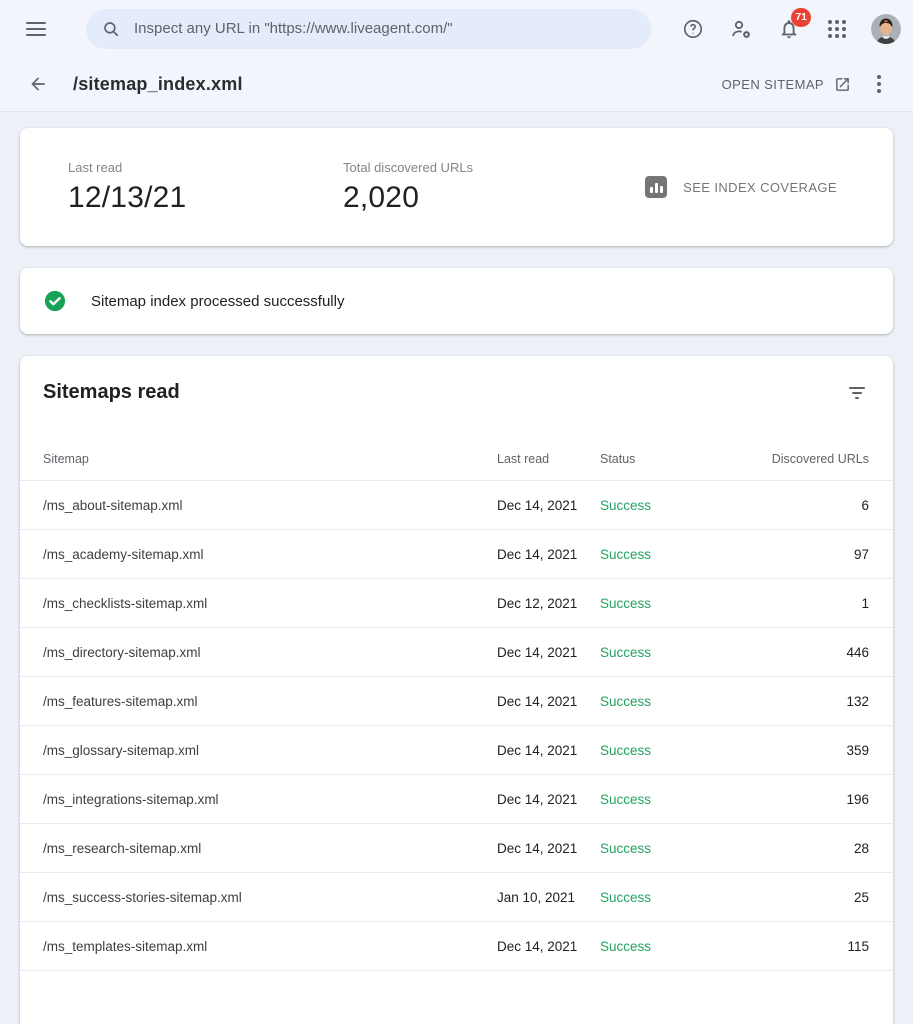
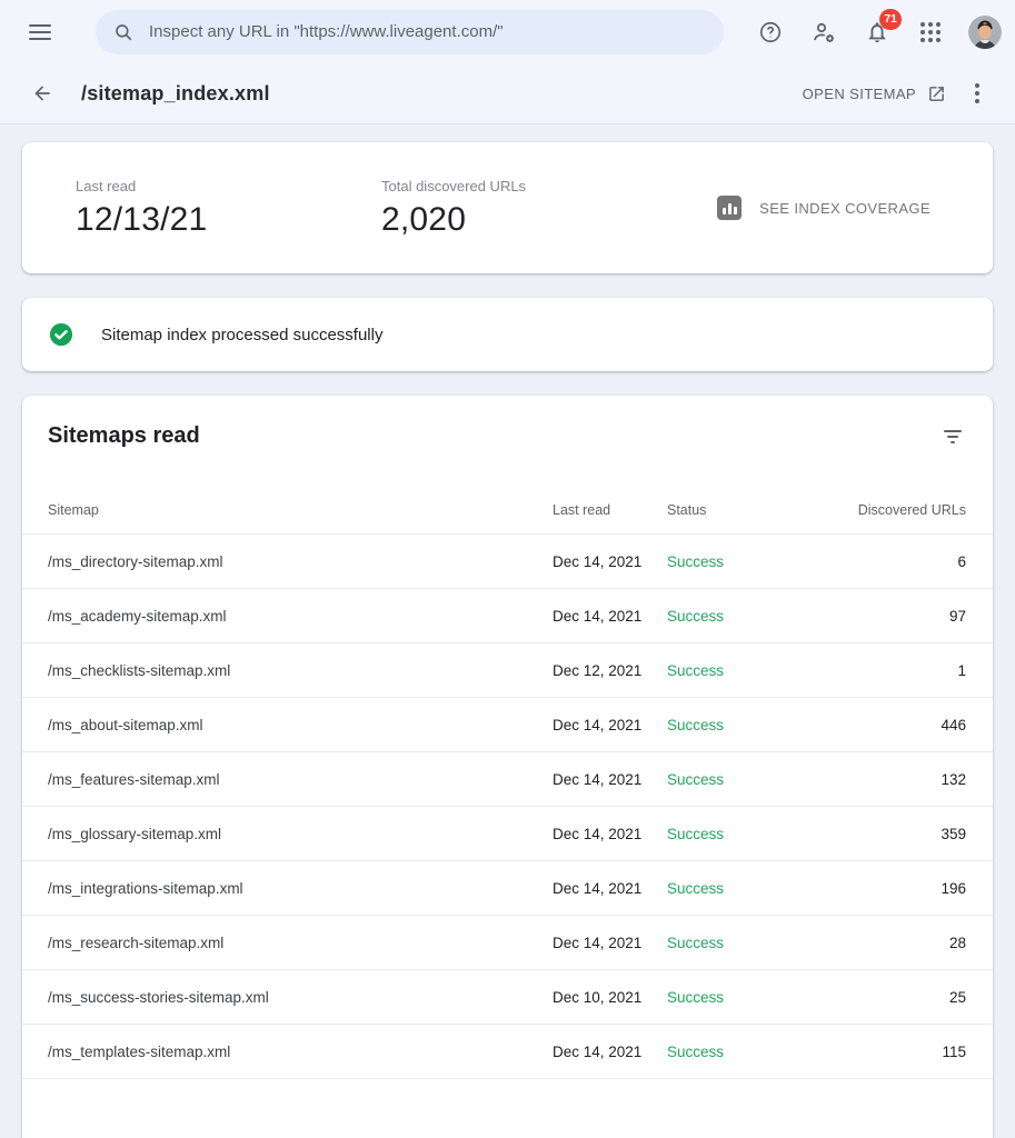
  Inspect any URL in "https://www.liveagent.com/"
  71
  /sitemap_index.xml
  OPEN SITEMAP
  Last read
  12/13/21
  Total discovered URLs
  2,020
  SEE INDEX COVERAGE
  Sitemap index processed successfully
  Sitemaps read
  Sitemap
  Last read
  Status
  Discovered URLs
- /ms_about-sitemap.xml
+ /ms_directory-sitemap.xml
  Dec 14, 2021
  Success
  6
  /ms_academy-sitemap.xml
  Dec 14, 2021
  Success
  97
  /ms_checklists-sitemap.xml
  Dec 12, 2021
  Success
  1
- /ms_directory-sitemap.xml
+ /ms_about-sitemap.xml
  Dec 14, 2021
  Success
  446
  /ms_features-sitemap.xml
  Dec 14, 2021
  Success
  132
  /ms_glossary-sitemap.xml
  Dec 14, 2021
  Success
  359
  /ms_integrations-sitemap.xml
  Dec 14, 2021
  Success
  196
  /ms_research-sitemap.xml
  Dec 14, 2021
  Success
  28
  /ms_success-stories-sitemap.xml
- Jan 10, 2021
+ Dec 10, 2021
  Success
  25
  /ms_templates-sitemap.xml
  Dec 14, 2021
  Success
  115
